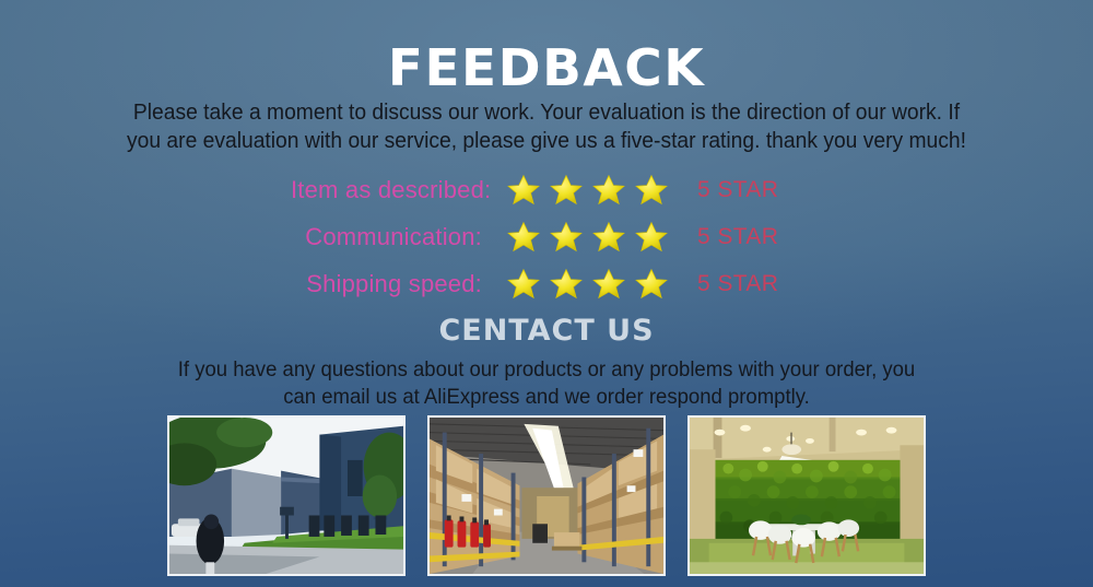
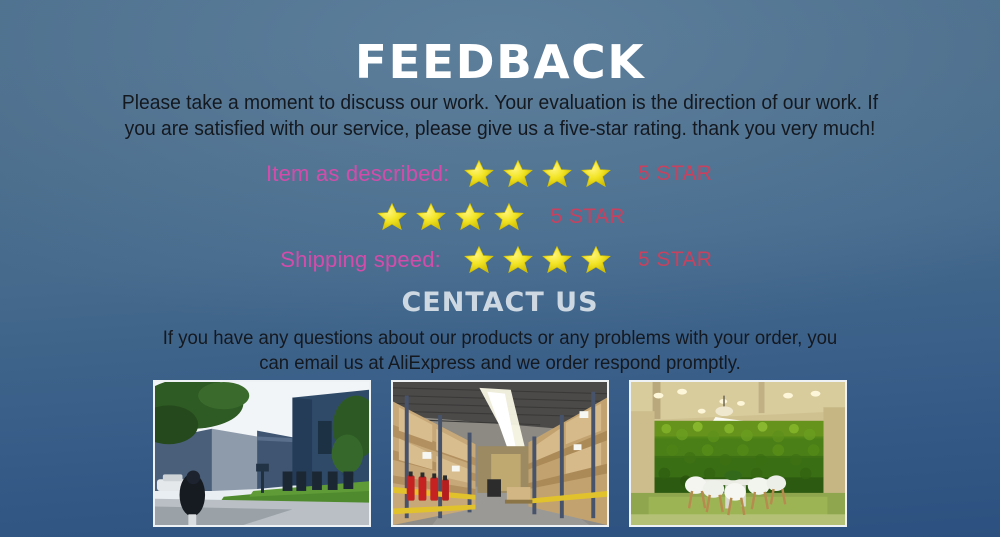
  FEEDBACK
- Please take a moment to discuss our work. Your evaluation is the direction of our work. If you are evaluation with our service, please give us a five-star rating. thank you very much!
+ Please take a moment to discuss our work. Your evaluation is the direction of our work. If you are satisfied with our service, please give us a five-star rating. thank you very much!
  Item as described:
  5 STAR
- Communication:
  5 STAR
  Shipping speed:
  5 STAR
  CENTACT US
  If you have any questions about our products or any problems with your order, you can email us at AliExpress and we order respond promptly.
